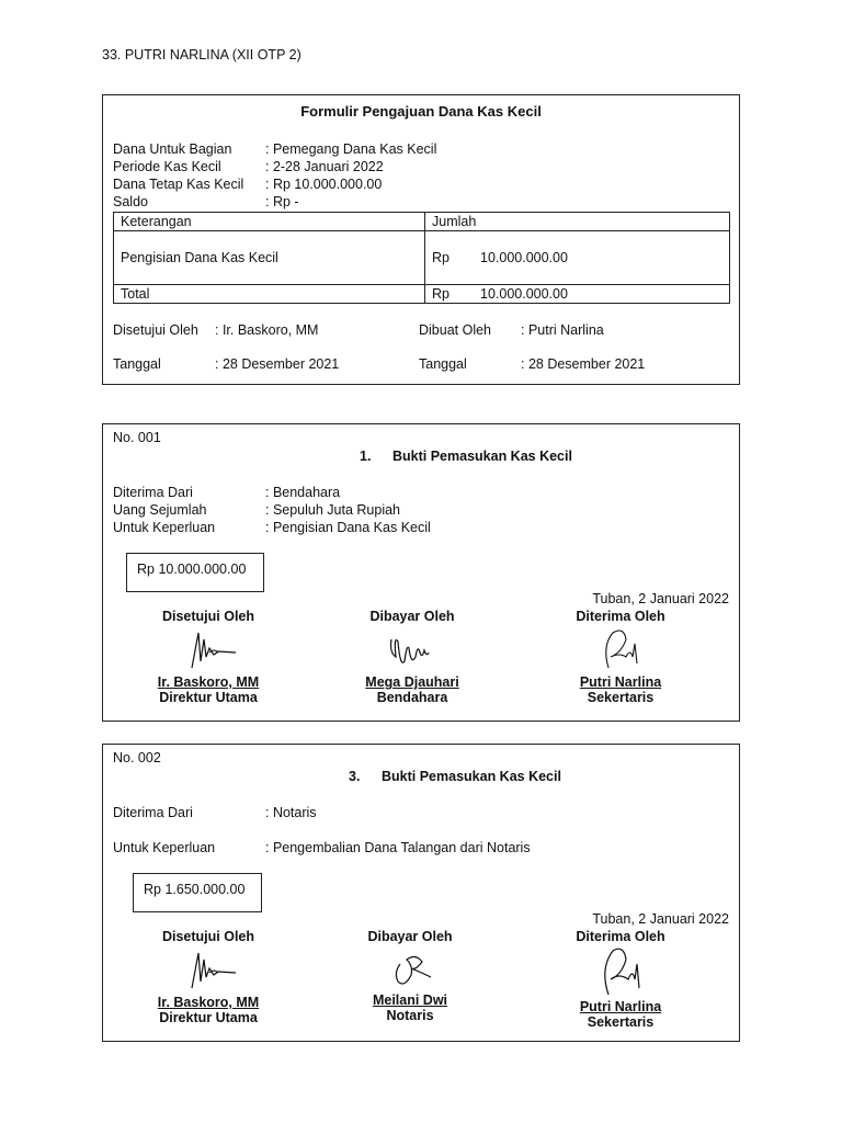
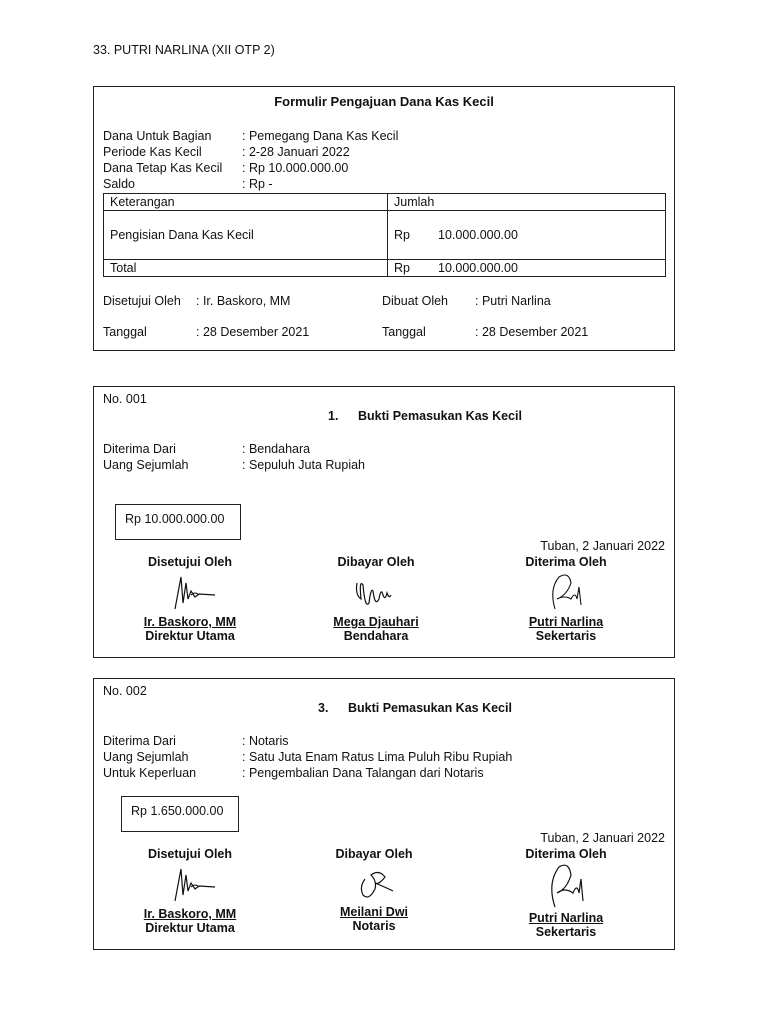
  33. PUTRI NARLINA (XII OTP 2)
  Formulir Pengajuan Dana Kas Kecil
  Dana Untuk Bagian : Pemegang Dana Kas Kecil
  Periode Kas Kecil : 2-28 Januari 2022
  Dana Tetap Kas Kecil : Rp 10.000.000.00
  Saldo : Rp -
  Keterangan	Jumlah
  Pengisian Dana Kas Kecil	Rp 10.000.000.00
  Total	Rp 10.000.000.00
  Disetujui Oleh : Ir. Baskoro, MM
  Dibuat Oleh : Putri Narlina
  Tanggal : 28 Desember 2021
  Tanggal : 28 Desember 2021
  No. 001
  1. Bukti Pemasukan Kas Kecil
  Diterima Dari : Bendahara
  Uang Sejumlah : Sepuluh Juta Rupiah
- Untuk Keperluan : Pengisian Dana Kas Kecil
  Rp 10.000.000.00
  Tuban, 2 Januari 2022
  Disetujui Oleh
  Ir. Baskoro, MM
  Direktur Utama
  Dibayar Oleh
  Mega Djauhari
  Bendahara
  Diterima Oleh
  Putri Narlina
  Sekertaris
  No. 002
  3. Bukti Pemasukan Kas Kecil
  Diterima Dari : Notaris
+ Uang Sejumlah : Satu Juta Enam Ratus Lima Puluh Ribu Rupiah
  Untuk Keperluan : Pengembalian Dana Talangan dari Notaris
  Rp 1.650.000.00
  Tuban, 2 Januari 2022
  Disetujui Oleh
  Ir. Baskoro, MM
  Direktur Utama
  Dibayar Oleh
  Meilani Dwi
  Notaris
  Diterima Oleh
  Putri Narlina
  Sekertaris
